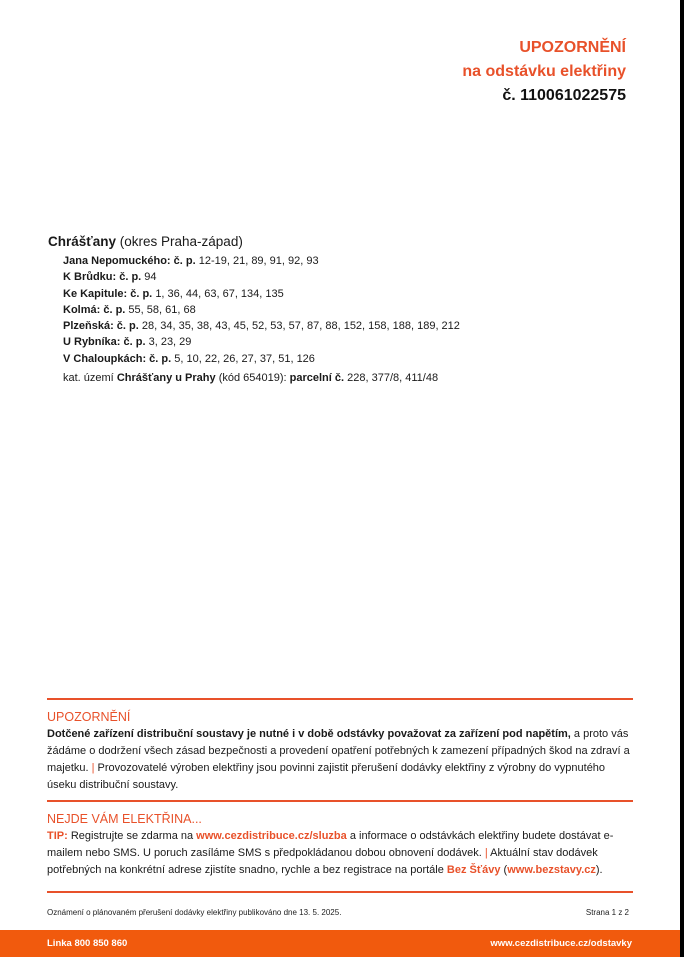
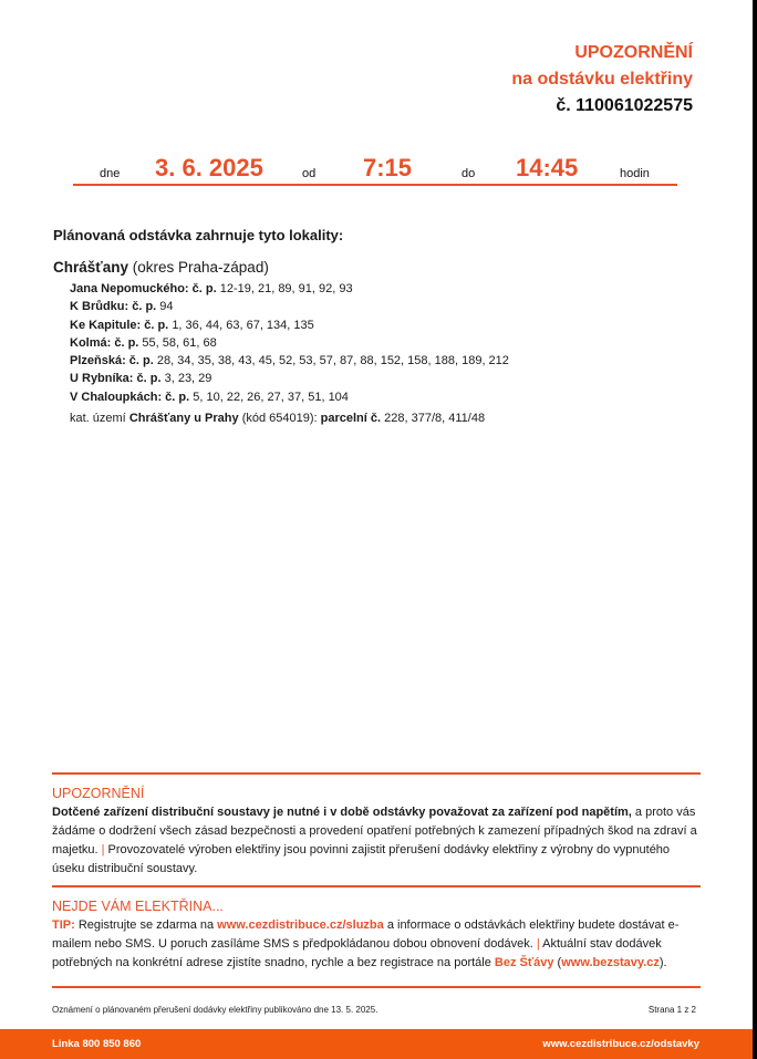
  UPOZORNĚNÍ
  na odstávku elektřiny
  č. 110061022575
+ dne
+ 3. 6. 2025
+ od
+ 7:15
+ do
+ 14:45
+ hodin
+ Plánovaná odstávka zahrnuje tyto lokality:
  Chrášťany (okres Praha-západ)
  Jana Nepomuckého: č. p. 12-19, 21, 89, 91, 92, 93
  K Brůdku: č. p. 94
  Ke Kapitule: č. p. 1, 36, 44, 63, 67, 134, 135
  Kolmá: č. p. 55, 58, 61, 68
  Plzeňská: č. p. 28, 34, 35, 38, 43, 45, 52, 53, 57, 87, 88, 152, 158, 188, 189, 212
  U Rybníka: č. p. 3, 23, 29
- V Chaloupkách: č. p. 5, 10, 22, 26, 27, 37, 51, 126
+ V Chaloupkách: č. p. 5, 10, 22, 26, 27, 37, 51, 104
  kat. území Chrášťany u Prahy (kód 654019): parcelní č. 228, 377/8, 411/48
  UPOZORNĚNÍ
  Dotčené zařízení distribuční soustavy je nutné i v době odstávky považovat za zařízení pod napětím, a proto vás žádáme o dodržení všech zásad bezpečnosti a provedení opatření potřebných k zamezení případných škod na zdraví a majetku. | Provozovatelé výroben elektřiny jsou povinni zajistit přerušení dodávky elektřiny z výrobny do vypnutého úseku distribuční soustavy.
  NEJDE VÁM ELEKTŘINA...
  TIP: Registrujte se zdarma na www.cezdistribuce.cz/sluzba a informace o odstávkách elektřiny budete dostávat e-mailem nebo SMS. U poruch zasíláme SMS s předpokládanou dobou obnovení dodávek. | Aktuální stav dodávek potřebných na konkrétní adrese zjistíte snadno, rychle a bez registrace na portále Bez Šťávy (www.bezstavy.cz).
  Oznámení o plánovaném přerušení dodávky elektřiny publikováno dne 13. 5. 2025.
  Strana 1 z 2
  Linka 800 850 860
  www.cezdistribuce.cz/odstavky
